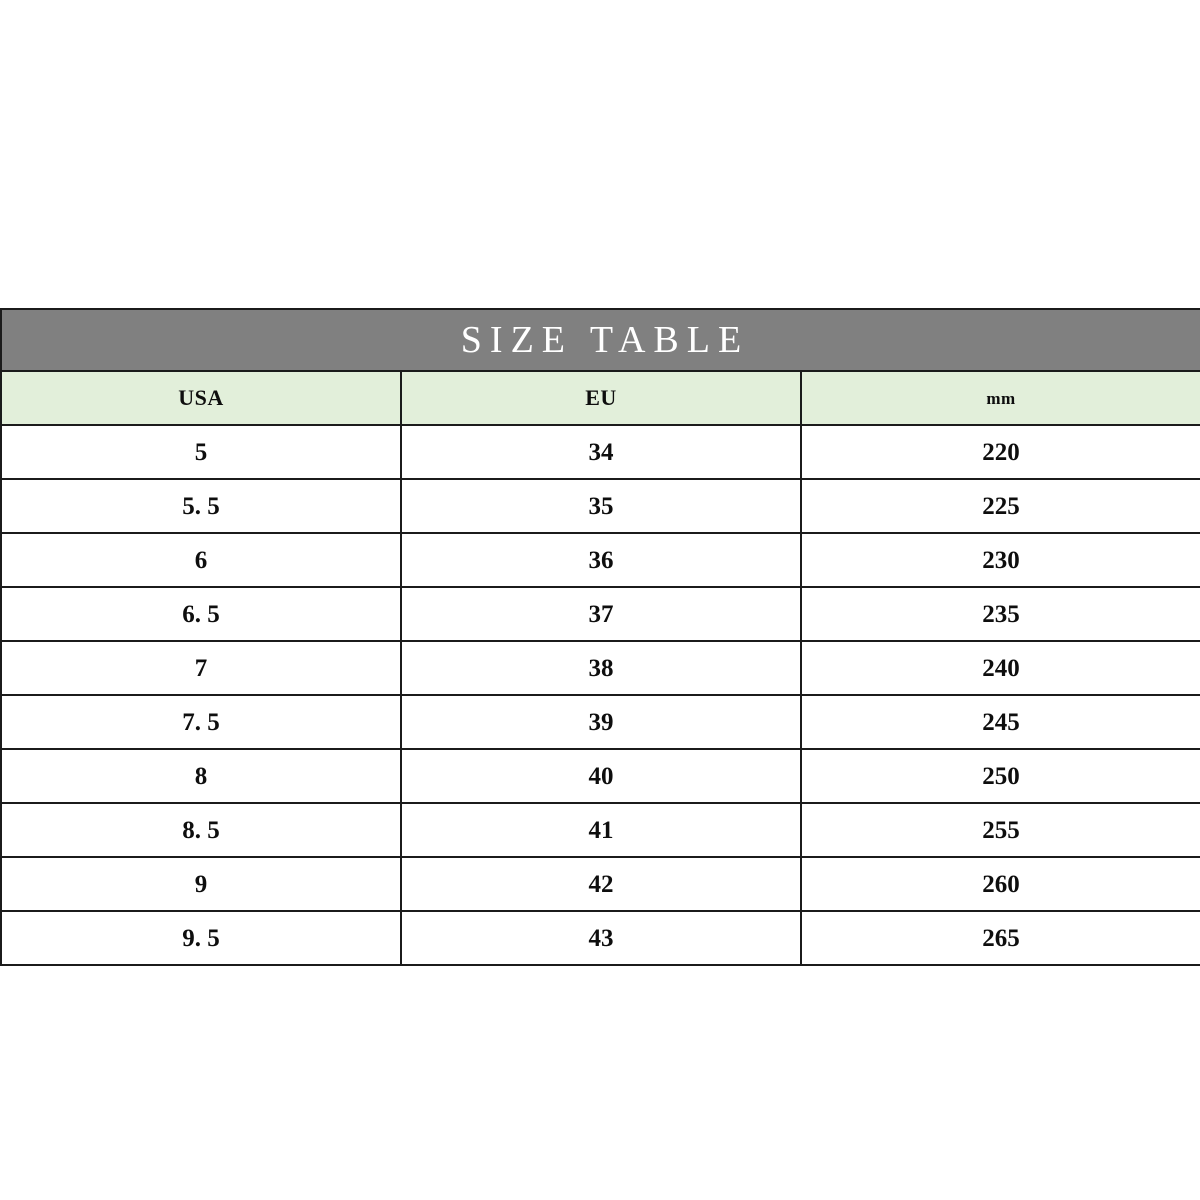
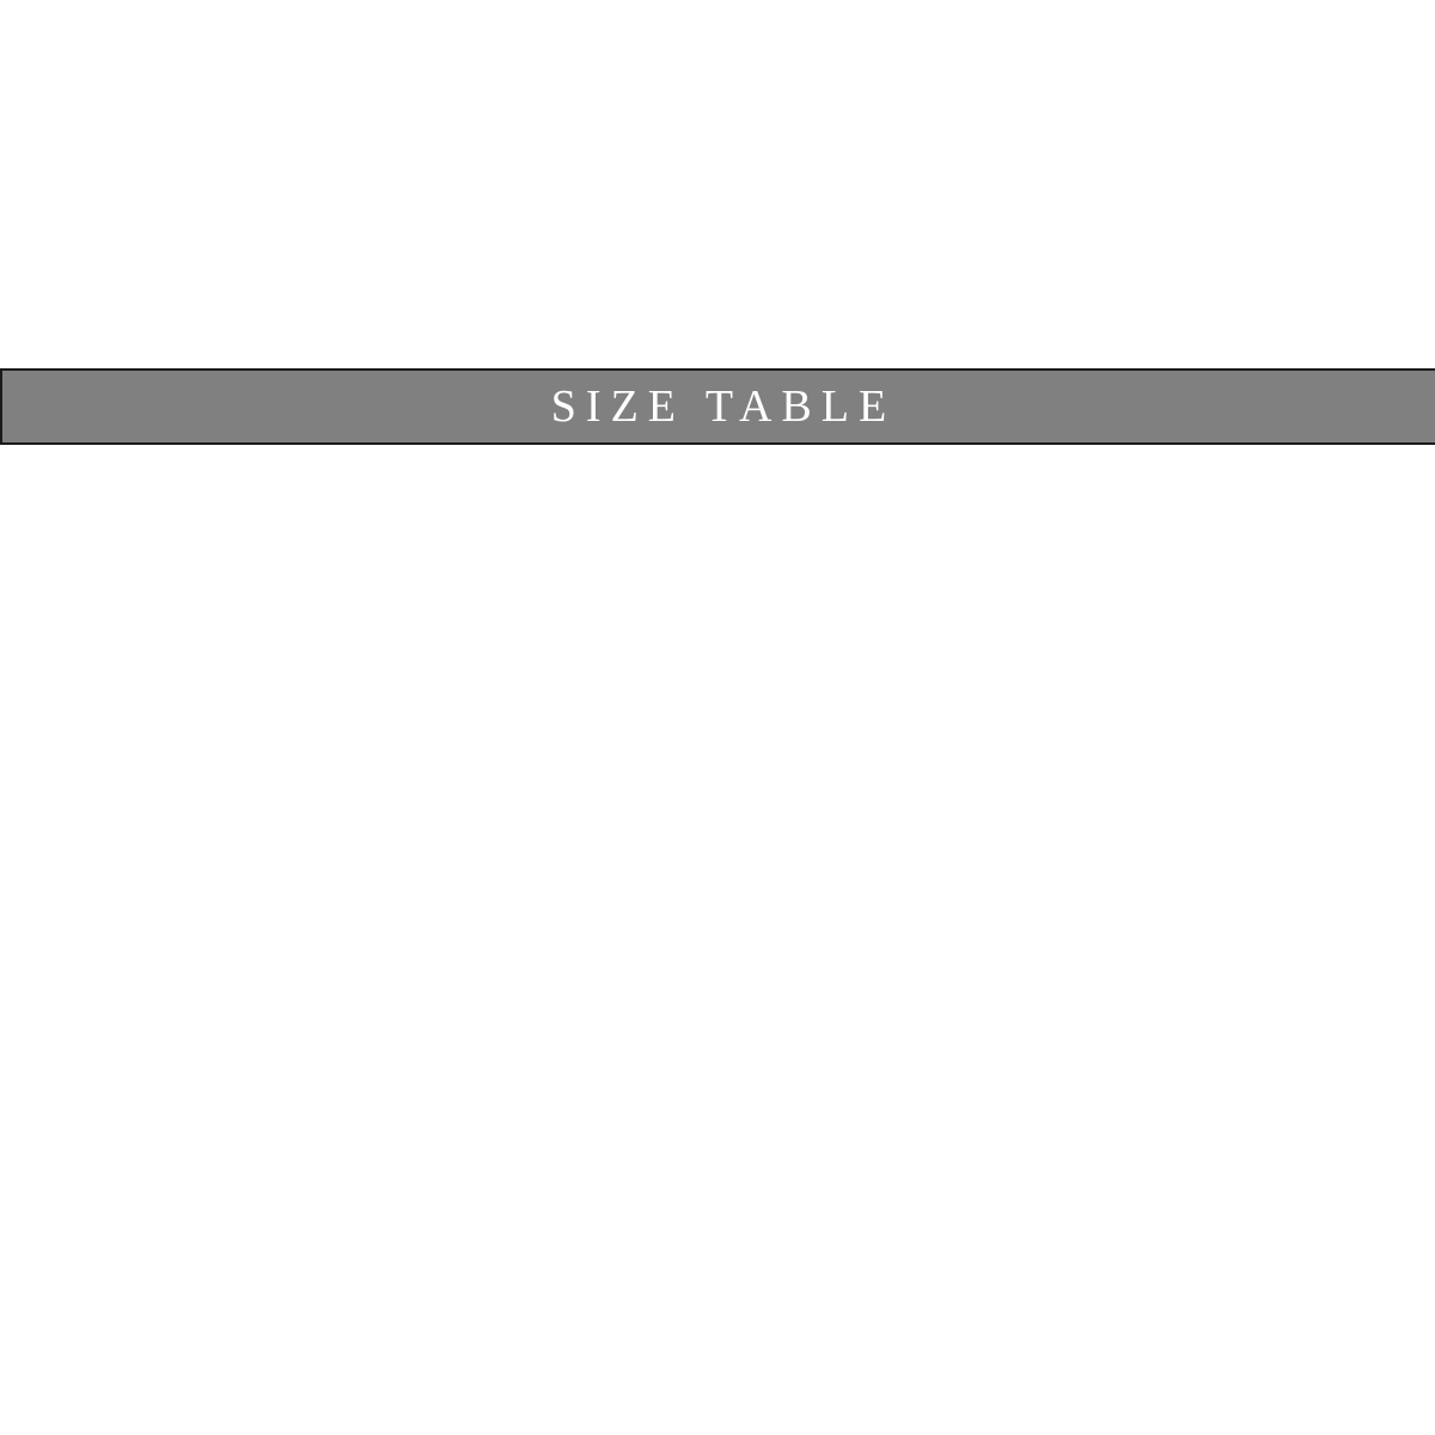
  SIZE TABLE
- USA	EU	mm
- 5	34	220
- 5. 5	35	225
- 6	36	230
- 6. 5	37	235
- 7	38	240
- 7. 5	39	245
- 8	40	250
- 8. 5	41	255
- 9	42	260
- 9. 5	43	265
